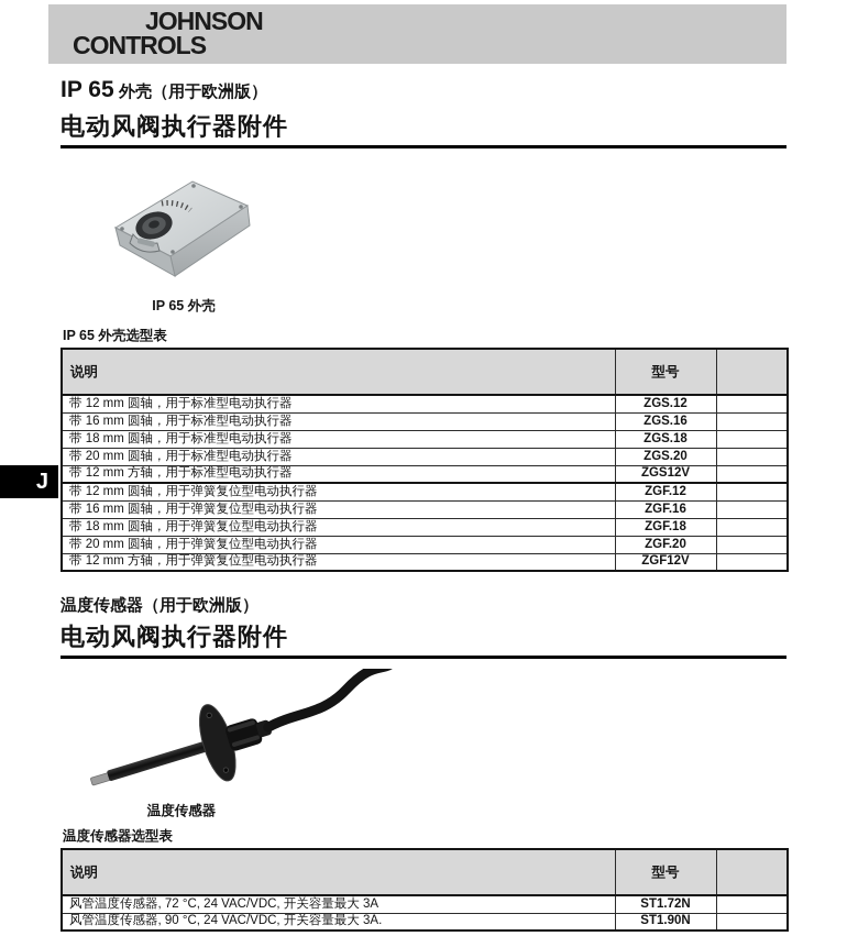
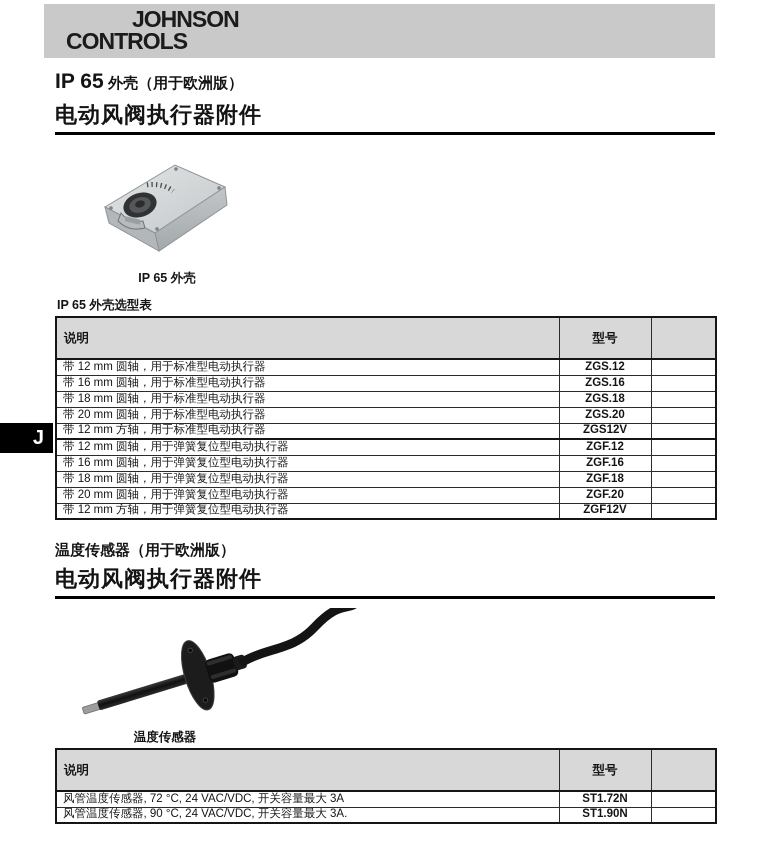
  JOHNSON
  CONTROLS
  J
  IP 65 外壳（用于欧洲版）
  电动风阀执行器附件
  IP 65 外壳
  IP 65 外壳选型表
  说明	型号
  带 12 mm 圆轴，用于标准型电动执行器	ZGS.12
  带 16 mm 圆轴，用于标准型电动执行器	ZGS.16
  带 18 mm 圆轴，用于标准型电动执行器	ZGS.18
  带 20 mm 圆轴，用于标准型电动执行器	ZGS.20
  带 12 mm 方轴，用于标准型电动执行器	ZGS12V
  带 12 mm 圆轴，用于弹簧复位型电动执行器	ZGF.12
  带 16 mm 圆轴，用于弹簧复位型电动执行器	ZGF.16
  带 18 mm 圆轴，用于弹簧复位型电动执行器	ZGF.18
  带 20 mm 圆轴，用于弹簧复位型电动执行器	ZGF.20
  带 12 mm 方轴，用于弹簧复位型电动执行器	ZGF12V
  温度传感器（用于欧洲版）
  电动风阀执行器附件
  温度传感器
- 温度传感器选型表
  说明	型号
  风管温度传感器, 72 °C, 24 VAC/VDC, 开关容量最大 3A	ST1.72N
  风管温度传感器, 90 °C, 24 VAC/VDC, 开关容量最大 3A.	ST1.90N
